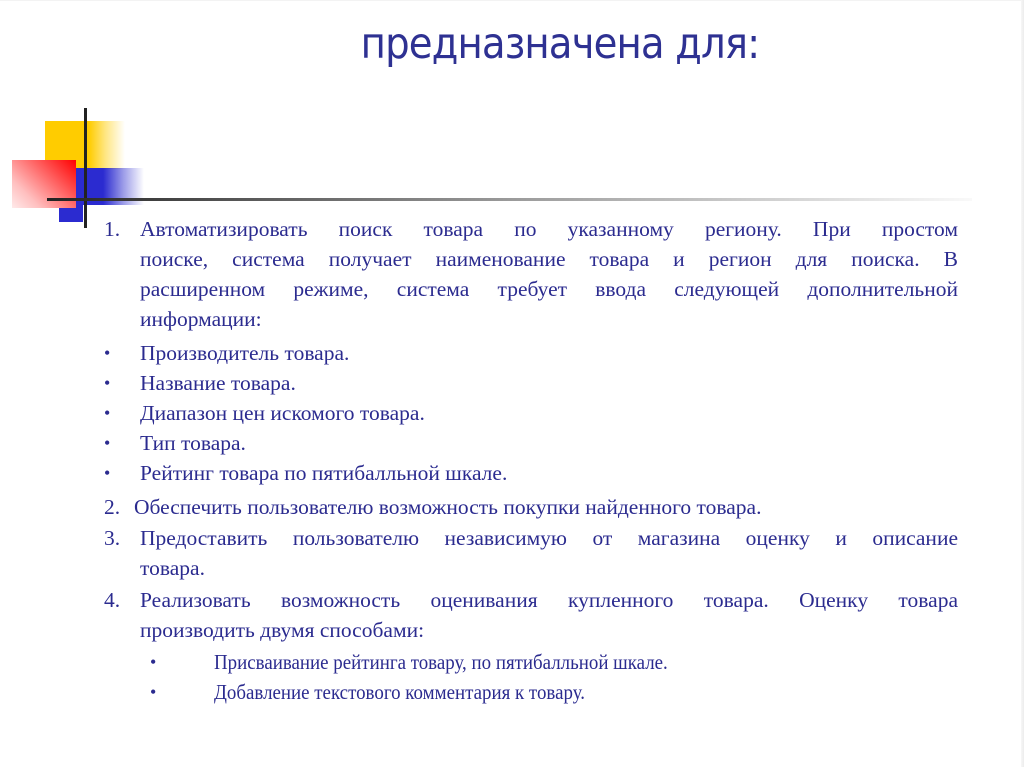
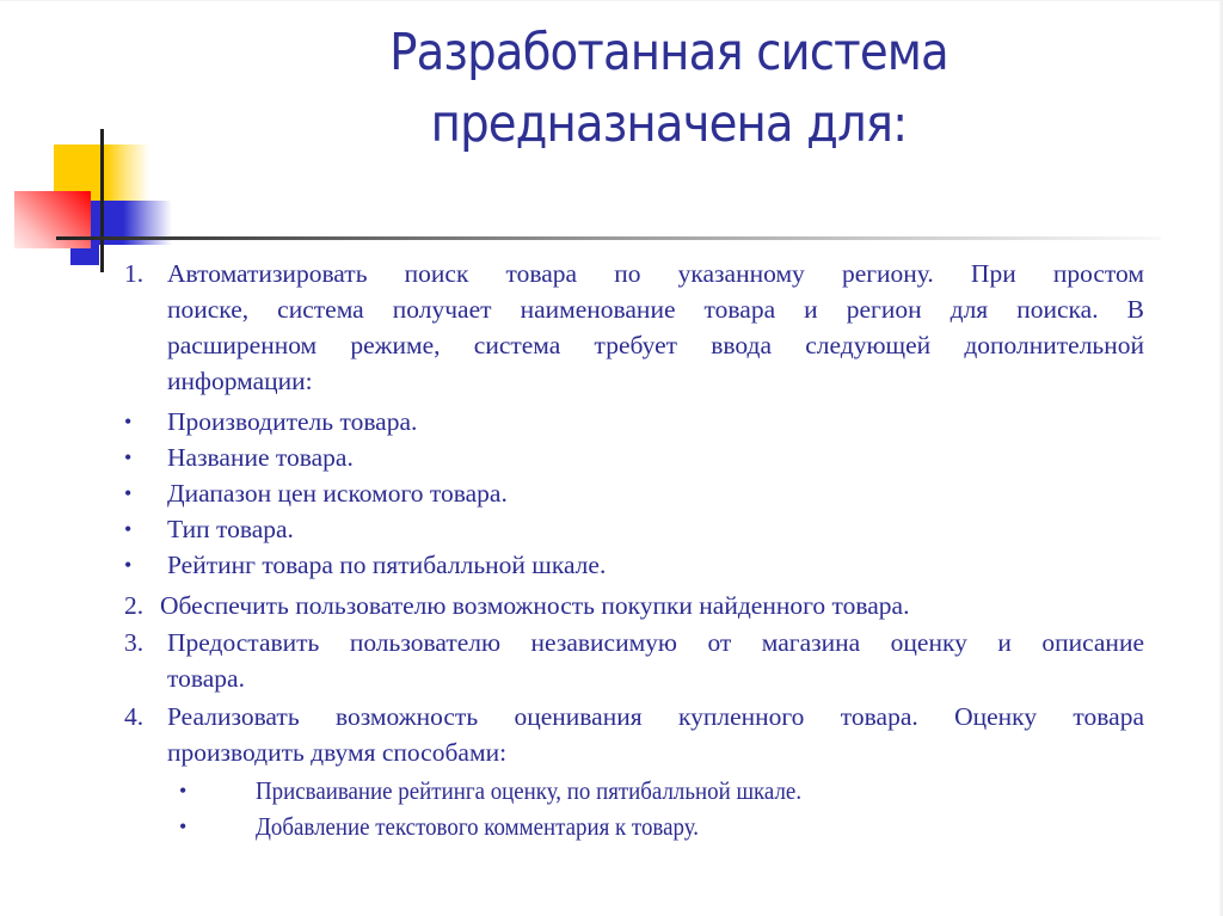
+ Разработанная система
  предназначена для:
  1.
  Автоматизировать поиск товара по указанному региону. При простом
  поиске, система получает наименование товара и регион для поиска. В
  расширенном режиме, система требует ввода следующей дополнительной
  информации:
  •
  Производитель товара.
  •
  Название товара.
  •
  Диапазон цен искомого товара.
  •
  Тип товара.
  •
  Рейтинг товара по пятибалльной шкале.
  2.
  Обеспечить пользователю возможность покупки найденного товара.
  3.
  Предоставить пользователю независимую от магазина оценку и описание
  товара.
  4.
  Реализовать возможность оценивания купленного товара. Оценку товара
  производить двумя способами:
  •
- Присваивание рейтинга товару, по пятибалльной шкале.
+ Присваивание рейтинга оценку, по пятибалльной шкале.
  •
  Добавление текстового комментария к товару.
